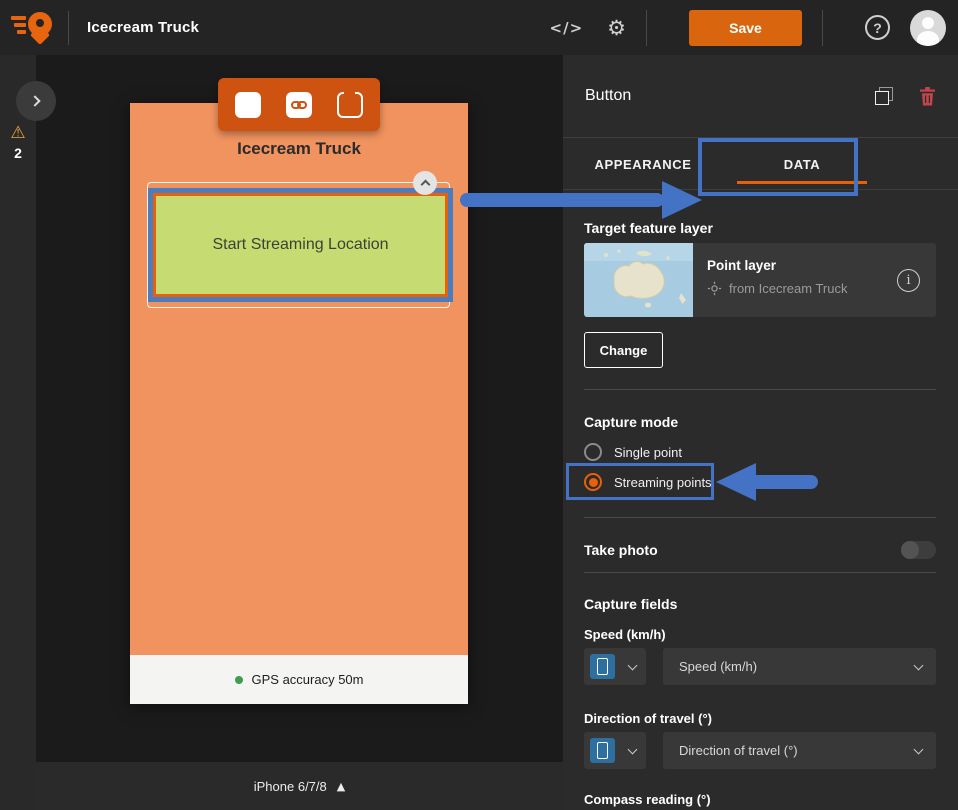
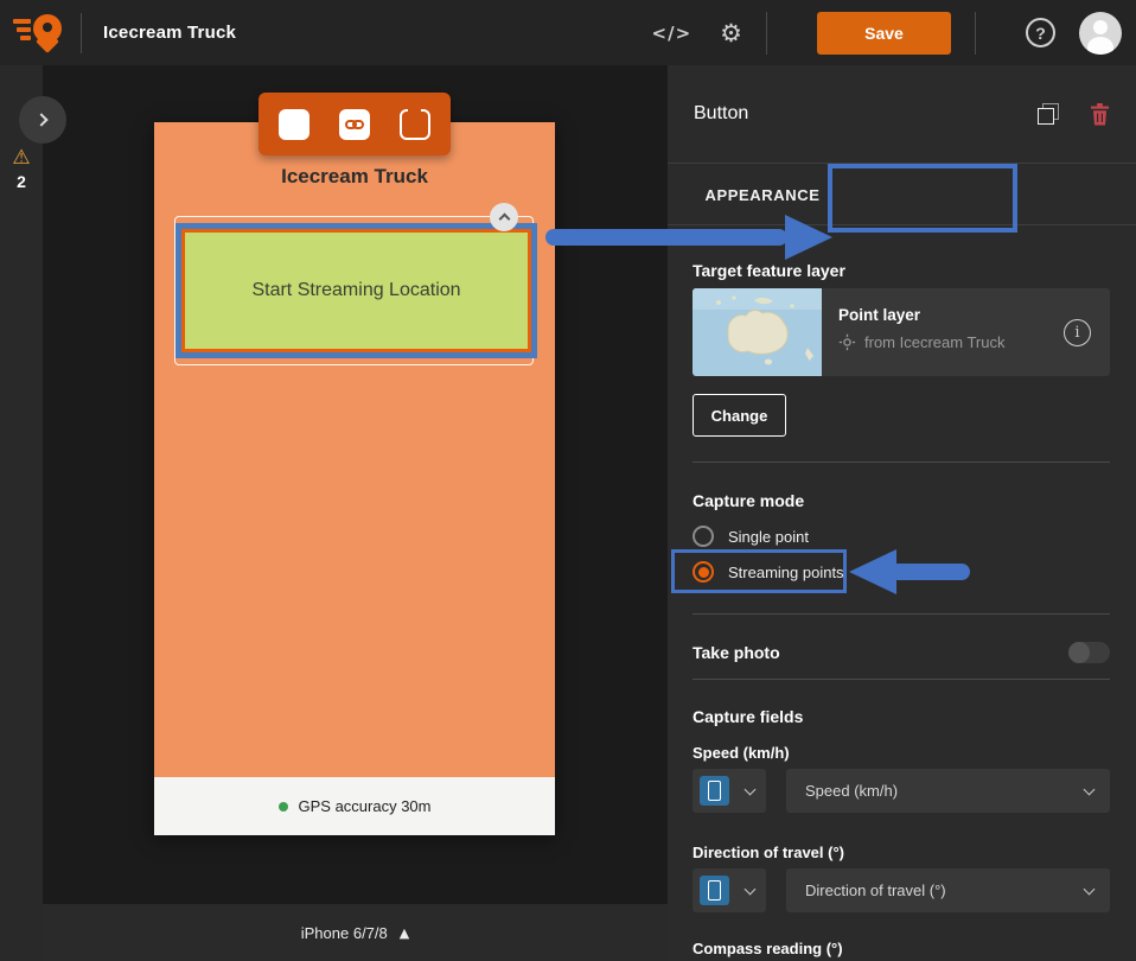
  Icecream Truck
  </>
  ⚙
  Save
  ?
  ⚠
  2
  Icecream Truck
- GPS accuracy 50m
+ GPS accuracy 30m
  Start Streaming Location
  iPhone 6/7/8
  ▲
  Button
  APPEARANCE
- DATA
  Target feature layer
  Point layer
  from Icecream Truck
  i
  Change
  Capture mode
  Single point
  Streaming points
  Take photo
  Capture fields
  Speed (km/h)
  Speed (km/h)
  Direction of travel (°)
  Direction of travel (°)
  Compass reading (°)
